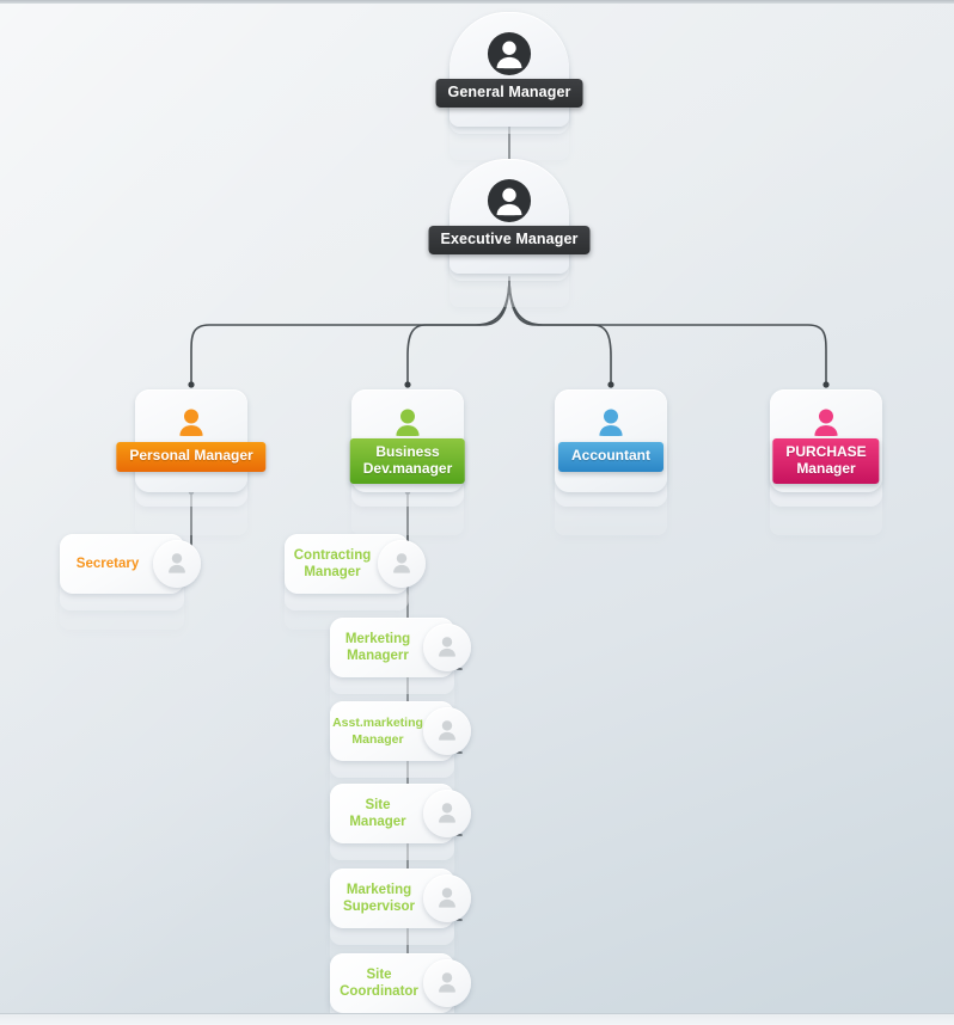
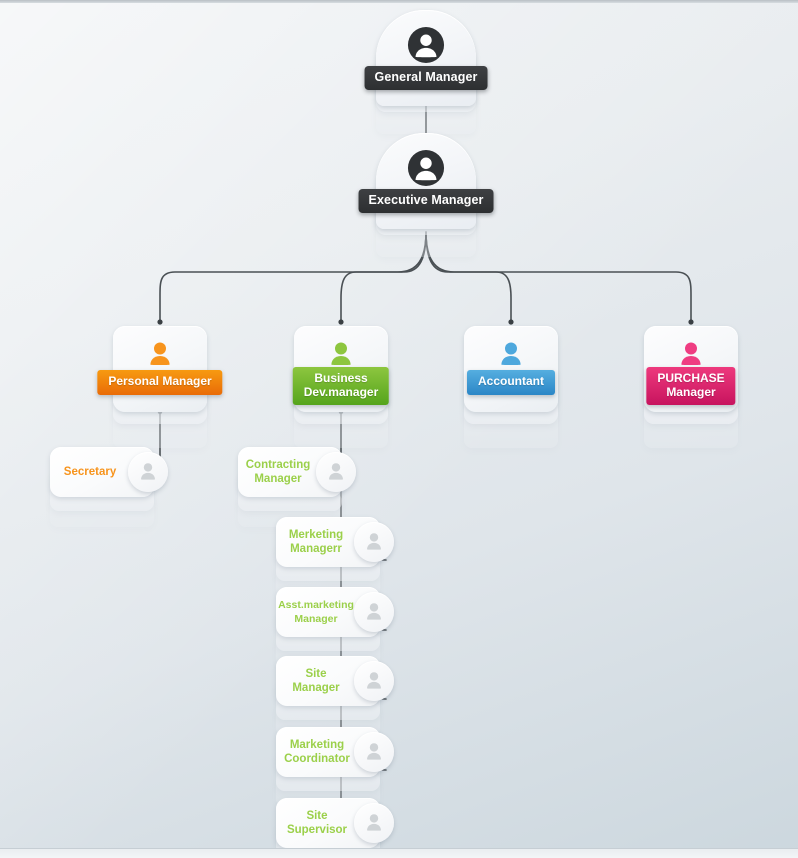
  General Manager
  Executive Manager
  Personal Manager
  Business
  Dev.manager
  Accountant
  PURCHASE
  Manager
  Secretary
  Contracting
  Manager
  Merketing
  Managerr
  Asst.marketing
  Manager
  Site
  Manager
  Marketing
- Supervisor
+ Coordinator
  Site
- Coordinator
+ Supervisor
